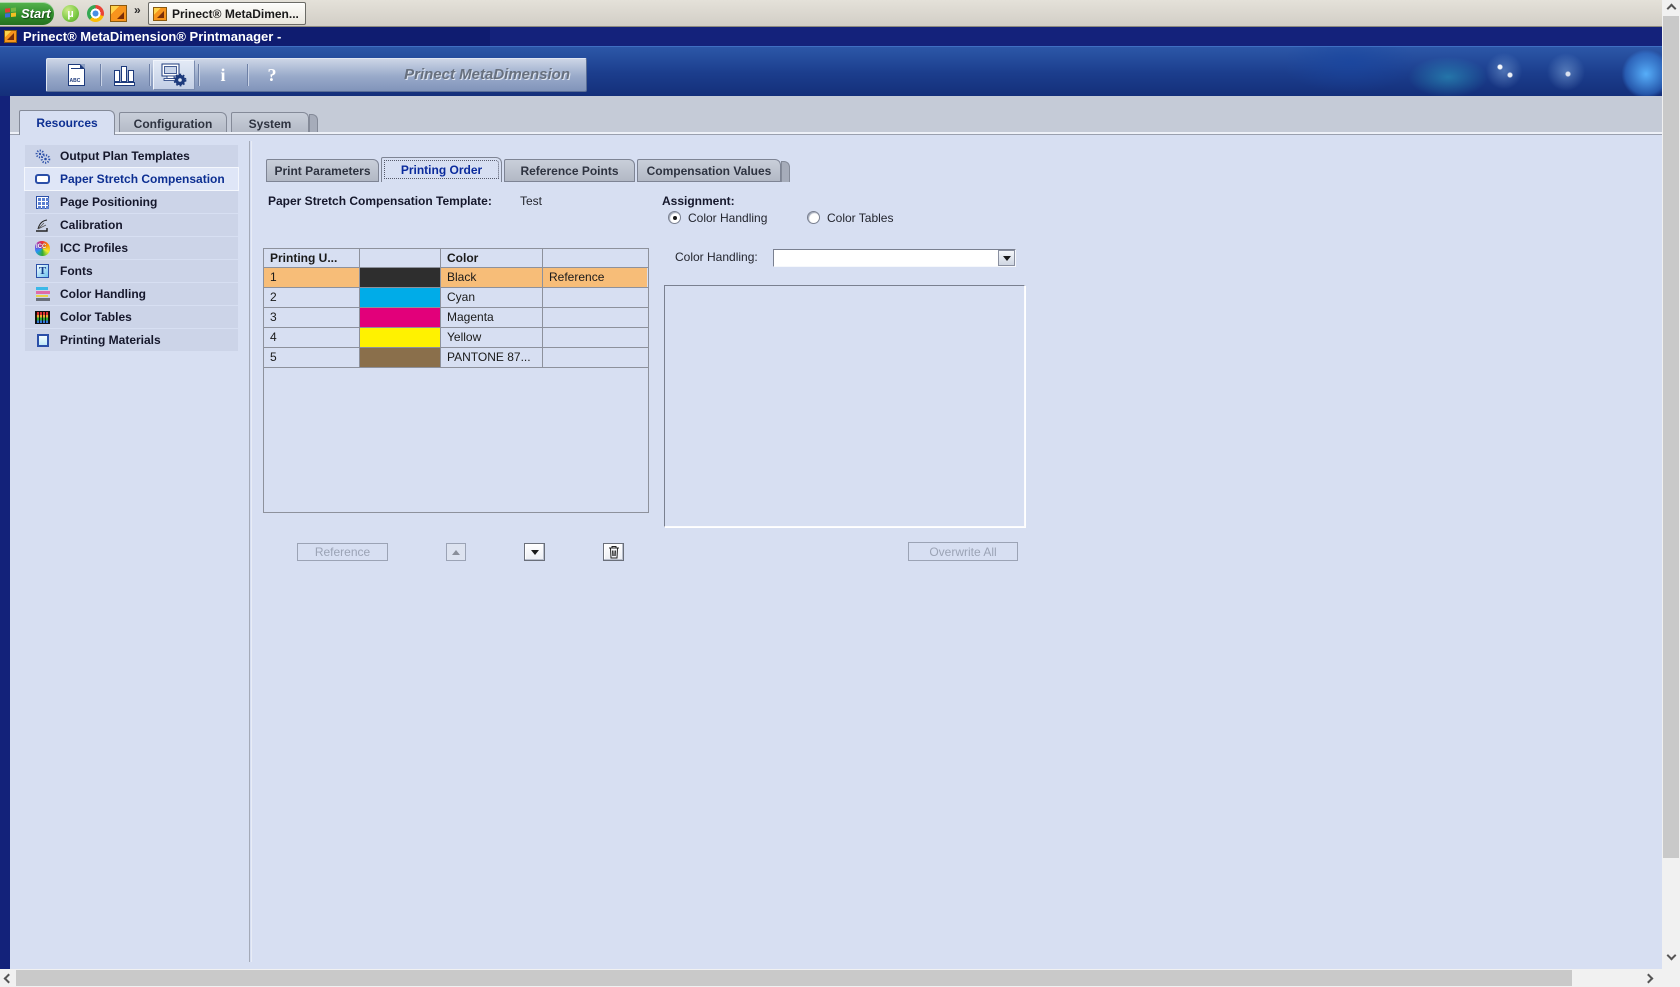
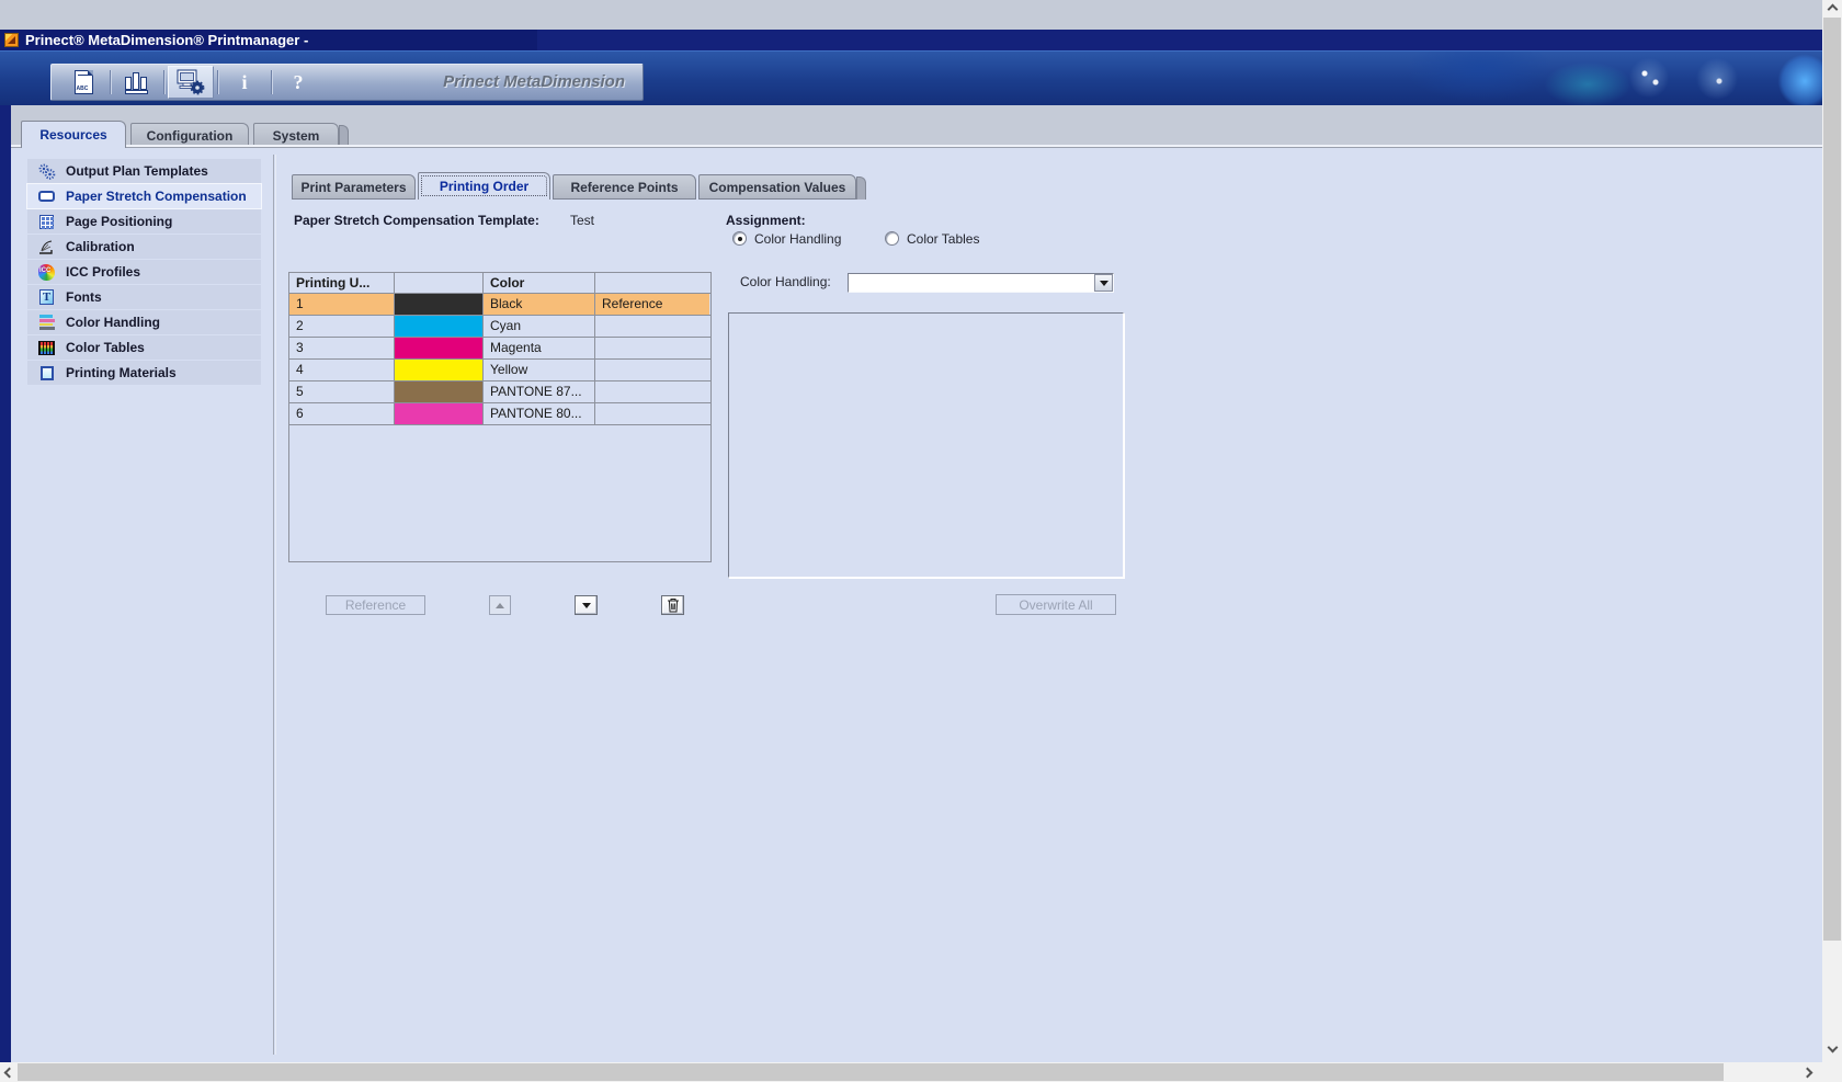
- Start
- µ
- »
- Prinect® MetaDimen...
  Prinect® MetaDimension® Printmanager -
  i
  ?
  Prinect MetaDimension
  Resources
  Configuration
  System
  Output Plan Templates
  Paper Stretch Compensation
  Page Positioning
  Calibration
  ICC Profiles
  T
  Fonts
  Color Handling
  Color Tables
  Printing Materials
  Print Parameters
  Printing Order
  Reference Points
  Compensation Values
  Paper Stretch Compensation Template:
  Test
  Assignment:
  Color Handling
  Color Tables
  Printing U...
  Color
  1
  Black
  Reference
  2
  Cyan
  3
  Magenta
  4
  Yellow
  5
  PANTONE 87...
+ 6
+ PANTONE 80...
  Color Handling:
  Reference
  Overwrite All
